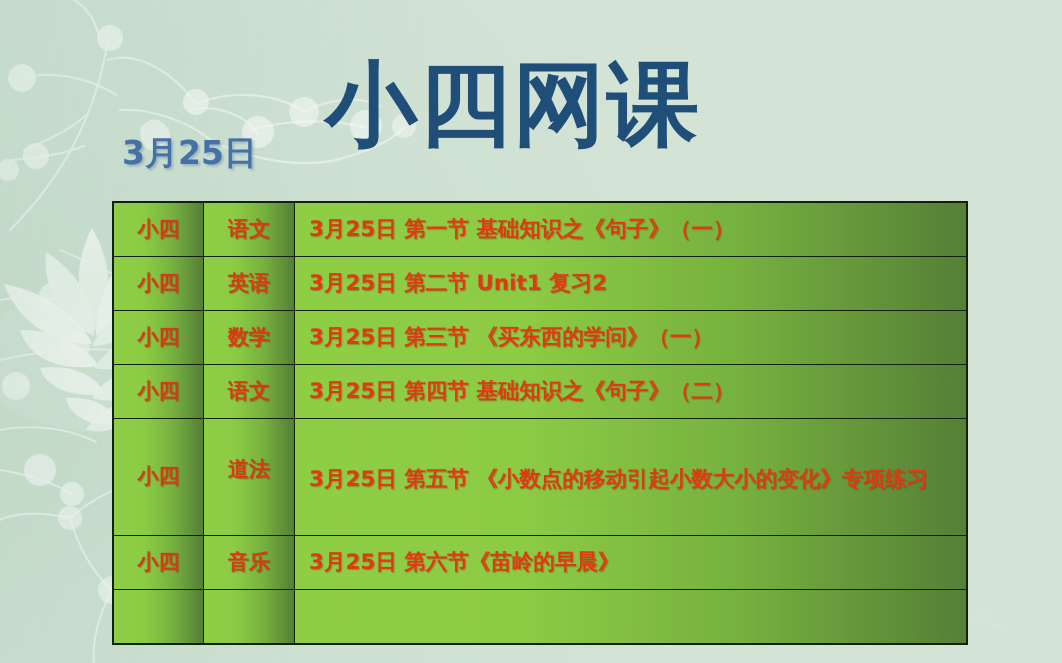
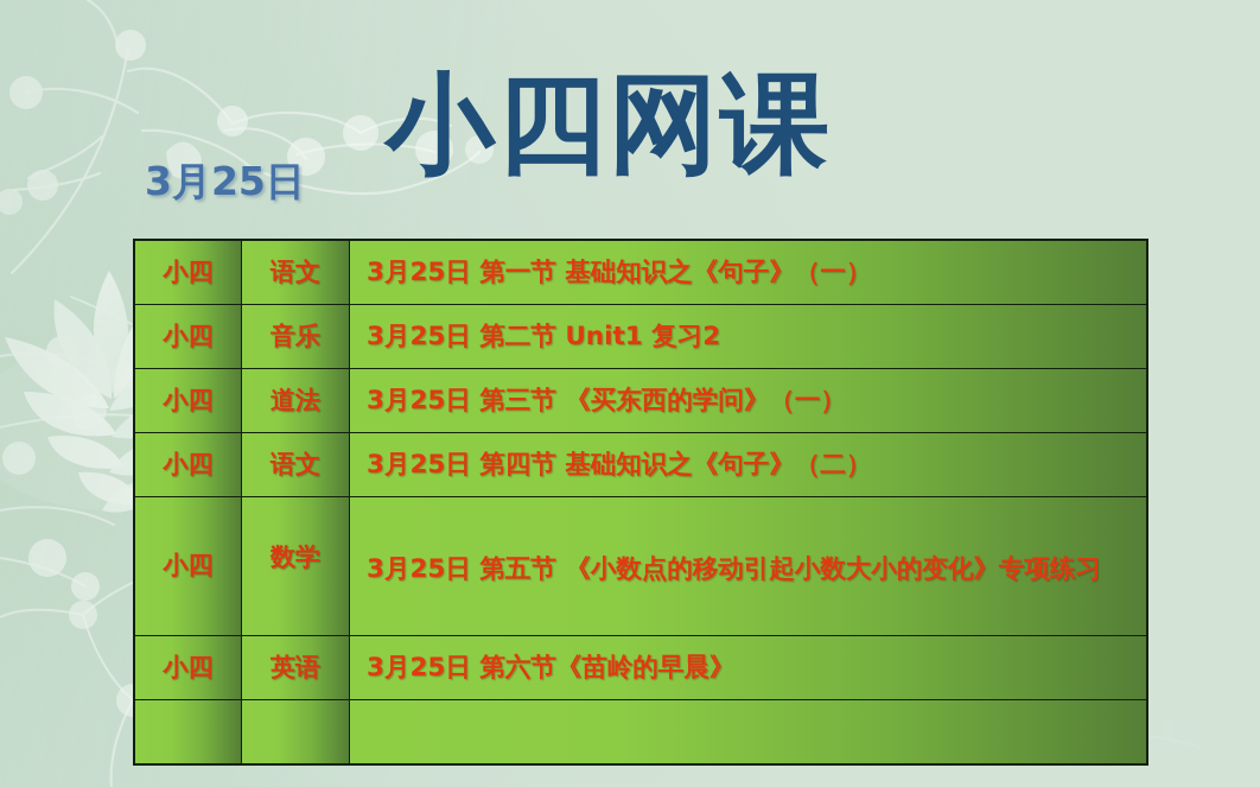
  3月25日
  小四网课
  小四	语文	3月25日 第一节 基础知识之《句子》（一）
- 小四	英语	3月25日 第二节 Unit1 复习2
+ 小四	音乐	3月25日 第二节 Unit1 复习2
- 小四	数学	3月25日 第三节 《买东西的学问》（一）
+ 小四	道法	3月25日 第三节 《买东西的学问》（一）
  小四	语文	3月25日 第四节 基础知识之《句子》（二）
- 小四	道法	3月25日 第五节 《小数点的移动引起小数大小的变化》专项练习
+ 小四	数学	3月25日 第五节 《小数点的移动引起小数大小的变化》专项练习
- 小四	音乐	3月25日 第六节《苗岭的早晨》
+ 小四	英语	3月25日 第六节《苗岭的早晨》
